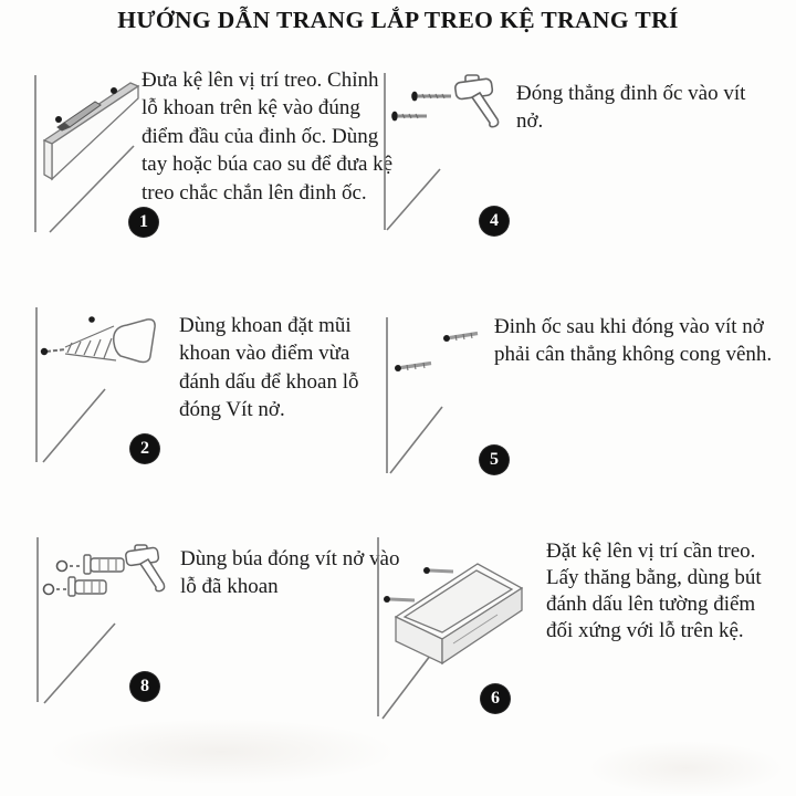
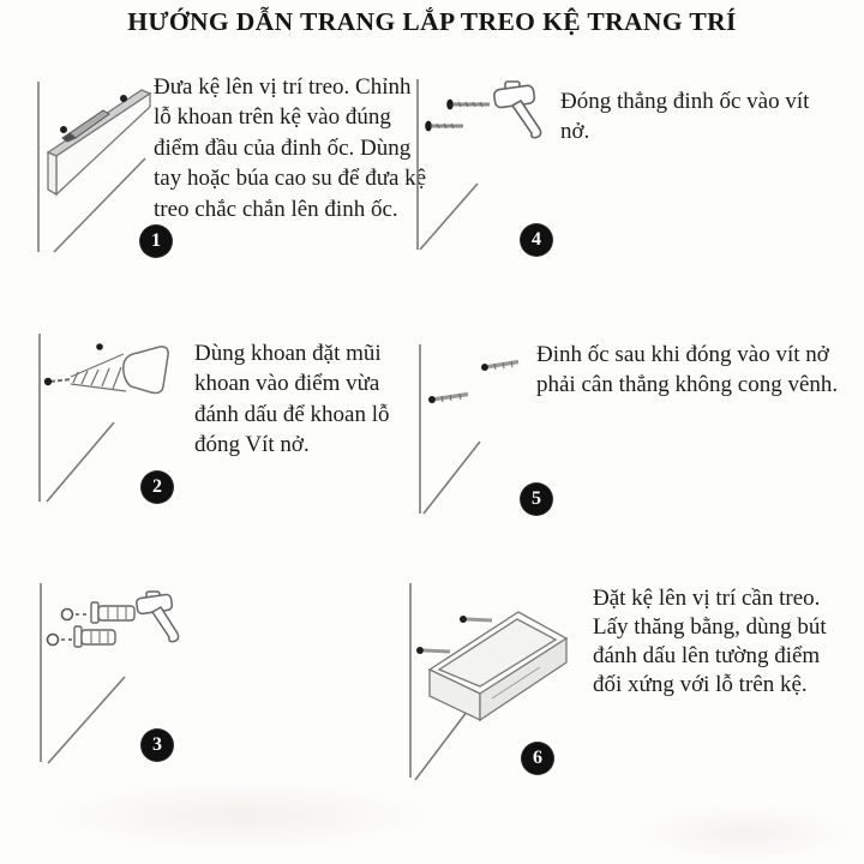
  HƯỚNG DẪN TRANG LẮP TREO KỆ TRANG TRÍ
  Đưa kệ lên vị trí treo. Chỉnh lỗ khoan trên kệ vào đúng điểm đầu của đinh ốc. Dùng tay hoặc búa cao su để đưa kệ treo chắc chắn lên đinh ốc.
  1
  Đóng thẳng đinh ốc vào vít nở.
  4
  Dùng khoan đặt mũi khoan vào điểm vừa đánh dấu để khoan lỗ đóng Vít nở.
  2
  Đinh ốc sau khi đóng vào vít nở phải cân thẳng không cong vênh.
  5
- Dùng búa đóng vít nở vào lỗ đã khoan
- 8
+ 3
  Đặt kệ lên vị trí cần treo. Lấy thăng bằng, dùng bút đánh dấu lên tường điểm đối xứng với lỗ trên kệ.
  6
